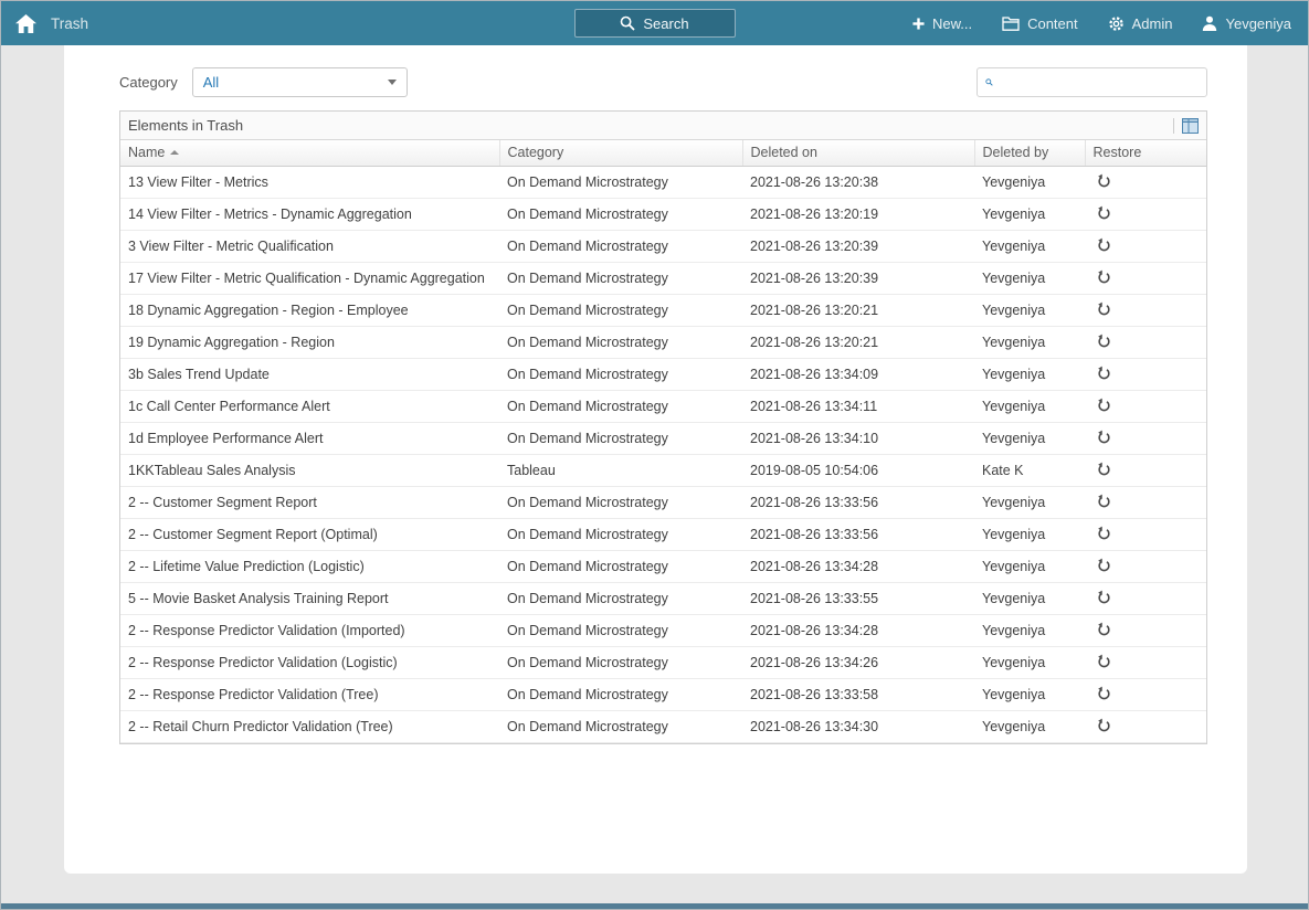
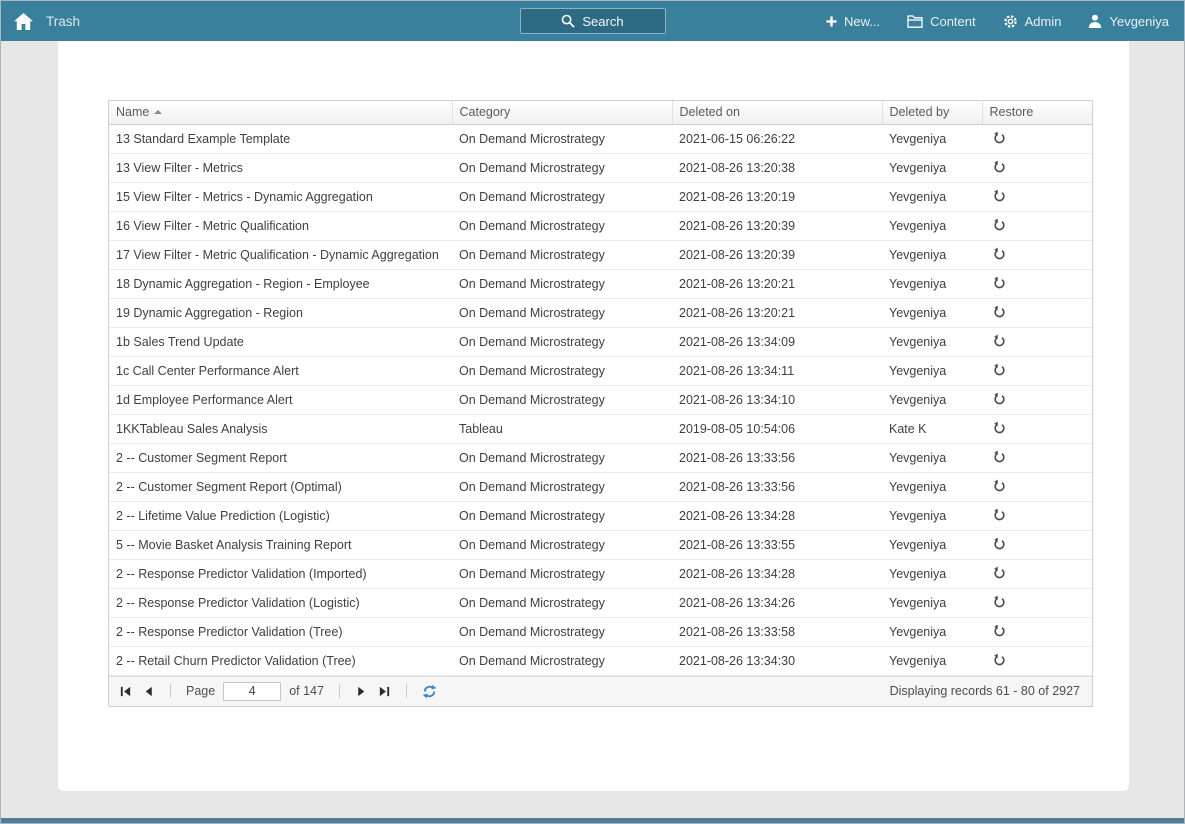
  Trash
  Search
  New...
  Content
  Admin
  Yevgeniya
- Category
- All
- Elements in Trash
  Name	Category	Deleted on	Deleted by	Restore
+ 13 Standard Example Template	On Demand Microstrategy	2021-06-15 06:26:22	Yevgeniya
  13 View Filter - Metrics	On Demand Microstrategy	2021-08-26 13:20:38	Yevgeniya
- 14 View Filter - Metrics - Dynamic Aggregation	On Demand Microstrategy	2021-08-26 13:20:19	Yevgeniya
+ 15 View Filter - Metrics - Dynamic Aggregation	On Demand Microstrategy	2021-08-26 13:20:19	Yevgeniya
- 3 View Filter - Metric Qualification	On Demand Microstrategy	2021-08-26 13:20:39	Yevgeniya
+ 16 View Filter - Metric Qualification	On Demand Microstrategy	2021-08-26 13:20:39	Yevgeniya
  17 View Filter - Metric Qualification - Dynamic Aggregation	On Demand Microstrategy	2021-08-26 13:20:39	Yevgeniya
  18 Dynamic Aggregation - Region - Employee	On Demand Microstrategy	2021-08-26 13:20:21	Yevgeniya
  19 Dynamic Aggregation - Region	On Demand Microstrategy	2021-08-26 13:20:21	Yevgeniya
- 3b Sales Trend Update	On Demand Microstrategy	2021-08-26 13:34:09	Yevgeniya
+ 1b Sales Trend Update	On Demand Microstrategy	2021-08-26 13:34:09	Yevgeniya
  1c Call Center Performance Alert	On Demand Microstrategy	2021-08-26 13:34:11	Yevgeniya
  1d Employee Performance Alert	On Demand Microstrategy	2021-08-26 13:34:10	Yevgeniya
  1KKTableau Sales Analysis	Tableau	2019-08-05 10:54:06	Kate K
  2 -- Customer Segment Report	On Demand Microstrategy	2021-08-26 13:33:56	Yevgeniya
  2 -- Customer Segment Report (Optimal)	On Demand Microstrategy	2021-08-26 13:33:56	Yevgeniya
  2 -- Lifetime Value Prediction (Logistic)	On Demand Microstrategy	2021-08-26 13:34:28	Yevgeniya
  5 -- Movie Basket Analysis Training Report	On Demand Microstrategy	2021-08-26 13:33:55	Yevgeniya
  2 -- Response Predictor Validation (Imported)	On Demand Microstrategy	2021-08-26 13:34:28	Yevgeniya
  2 -- Response Predictor Validation (Logistic)	On Demand Microstrategy	2021-08-26 13:34:26	Yevgeniya
  2 -- Response Predictor Validation (Tree)	On Demand Microstrategy	2021-08-26 13:33:58	Yevgeniya
  2 -- Retail Churn Predictor Validation (Tree)	On Demand Microstrategy	2021-08-26 13:34:30	Yevgeniya
+ Page
+ 4
+ of 147
+ Displaying records 61 - 80 of 2927
